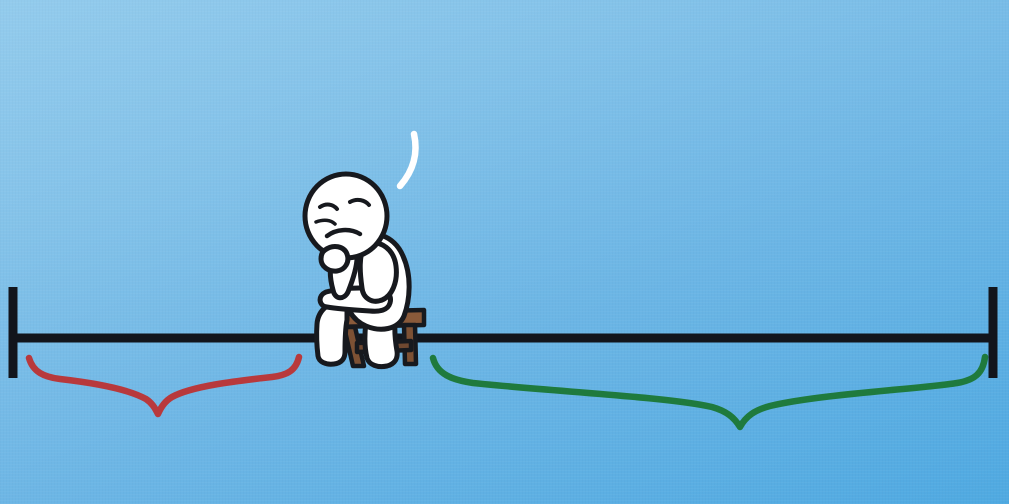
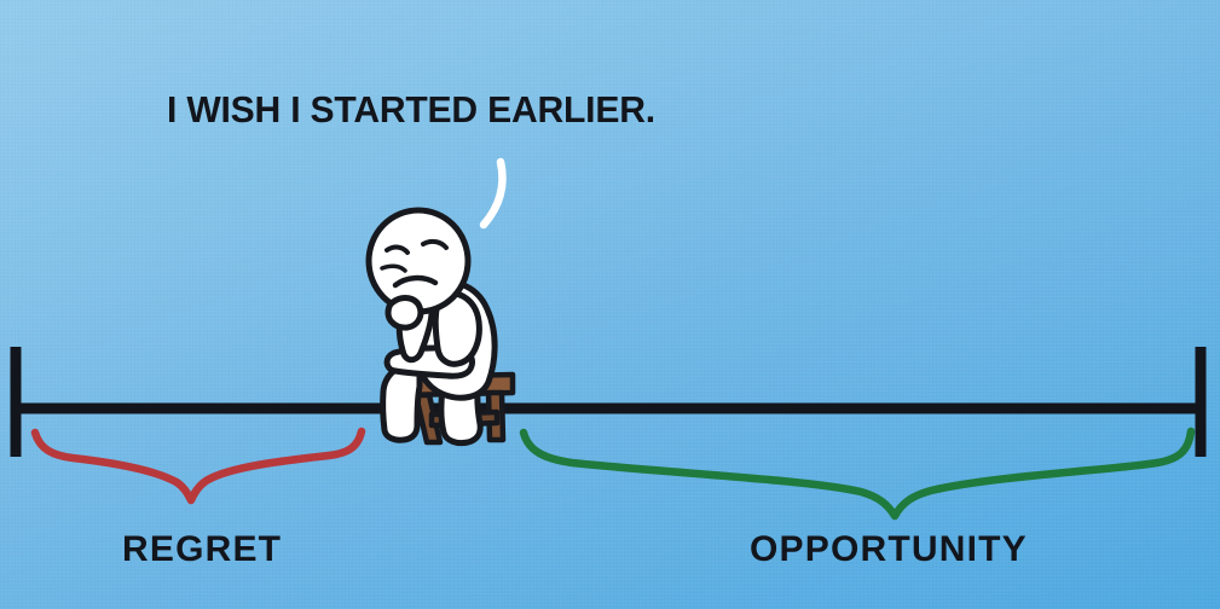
+ I WISH I STARTED EARLIER.
+ REGRET
+ OPPORTUNITY
